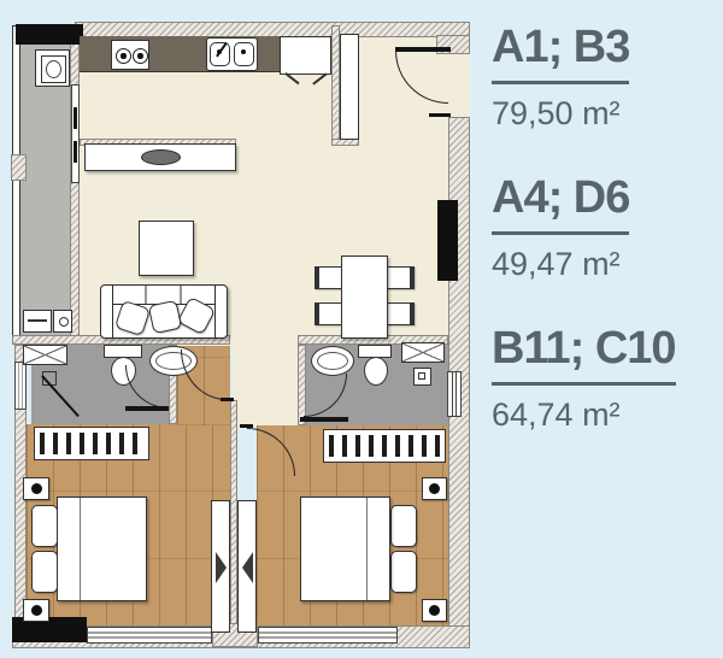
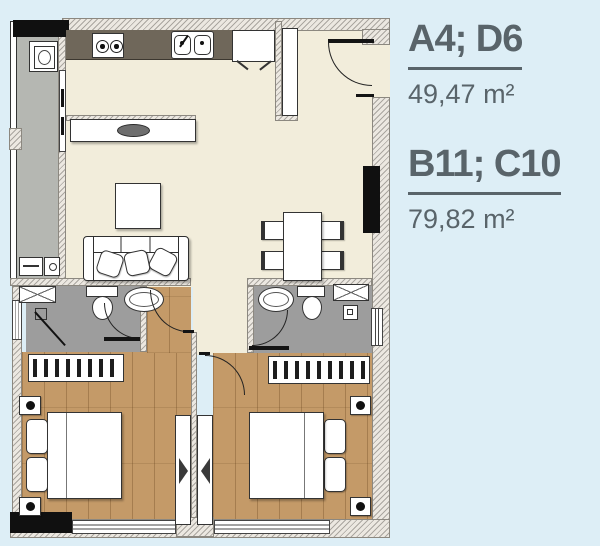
- A1; B3
- 79,50 m²
  A4; D6
  49,47 m²
  B11; C10
- 64,74 m²
+ 79,82 m²
